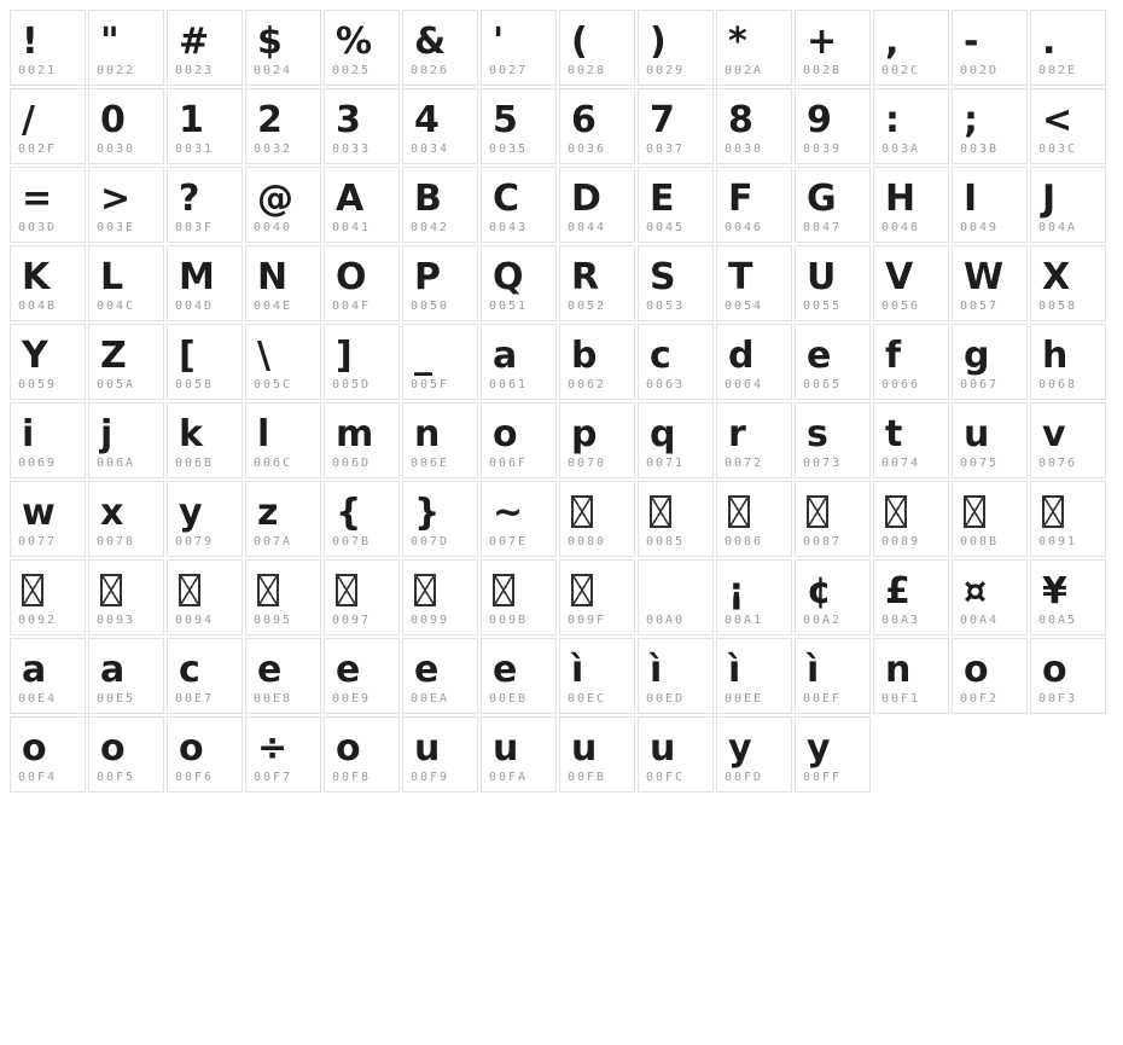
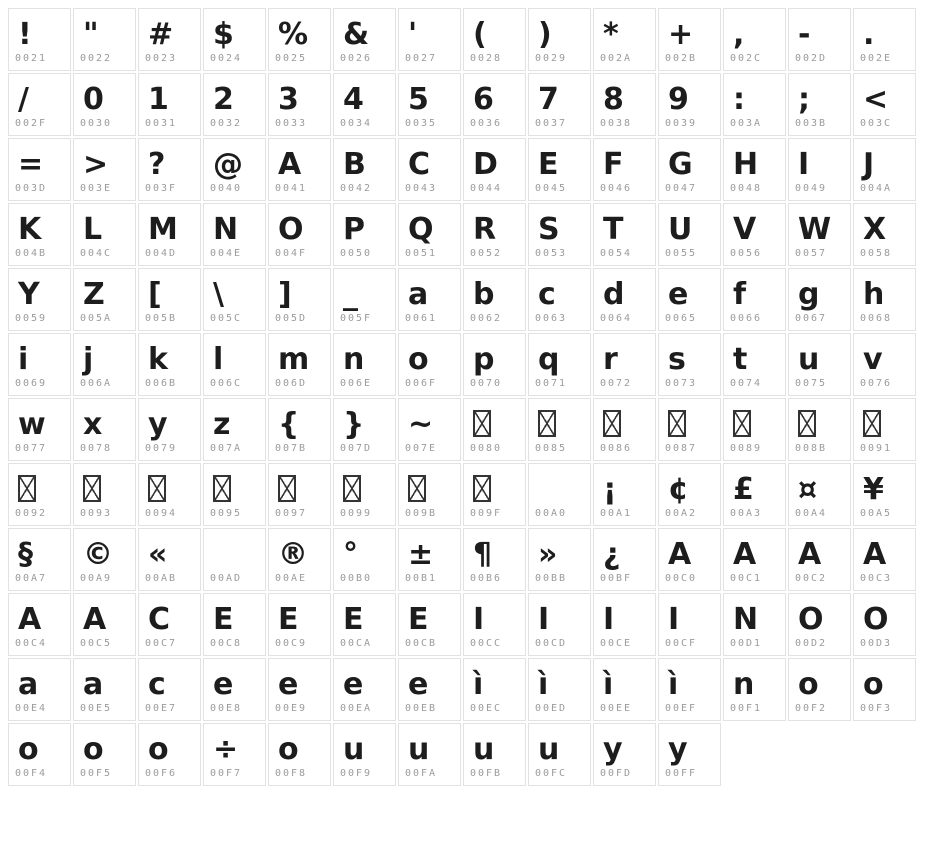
  !0021	"0022	#0023	$0024	%0025	&0026	'0027	(0028	)0029	*002A	+002B	,002C	-002D	.002E
  /002F	00030	10031	20032	30033	40034	50035	60036	70037	80038	90039	:003A	;003B	<003C
  =003D	>003E	?003F	@0040	A0041	B0042	C0043	D0044	E0045	F0046	G0047	H0048	I0049	J004A
  K004B	L004C	M004D	N004E	O004F	P0050	Q0051	R0052	S0053	T0054	U0055	V0056	W0057	X0058
  Y0059	Z005A	[005B	\005C	]005D	_005F	a0061	b0062	c0063	d0064	e0065	f0066	g0067	h0068
  i0069	j006A	k006B	l006C	m006D	n006E	o006F	p0070	q0071	r0072	s0073	t0074	u0075	v0076
  w0077	x0078	y0079	z007A	{007B	}007D	~007E	0080	0085	0086	0087	0089	008B	0091
  0092	0093	0094	0095	0097	0099	009B	009F	00A0	¡00A1	¢00A2	£00A3	¤00A4	¥00A5
+ §00A7	©00A9	«00AB	00AD	®00AE	°00B0	±00B1	¶00B6	»00BB	¿00BF	A00C0	A00C1	A00C2	A00C3
+ A00C4	A00C5	C00C7	E00C8	E00C9	E00CA	E00CB	I00CC	I00CD	I00CE	I00CF	N00D1	O00D2	O00D3
  a00E4	a00E5	c00E7	e00E8	e00E9	e00EA	e00EB	ì00EC	ì00ED	ì00EE	ì00EF	n00F1	o00F2	o00F3
  o00F4	o00F5	o00F6	÷00F7	o00F8	u00F9	u00FA	u00FB	u00FC	y00FD	y00FF
